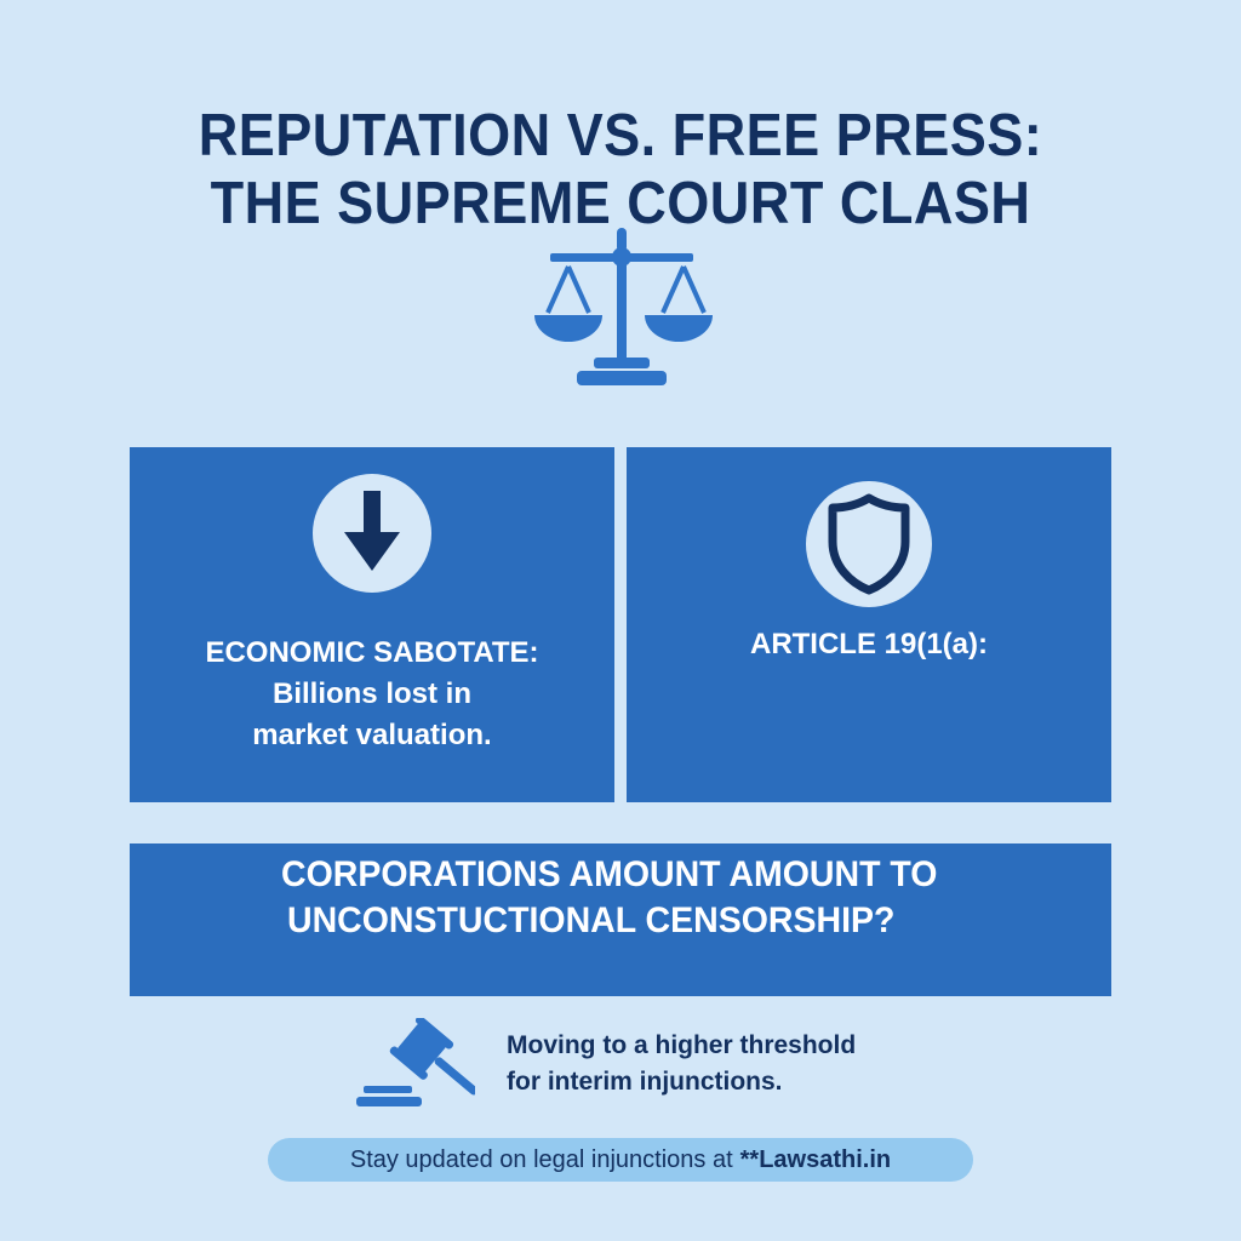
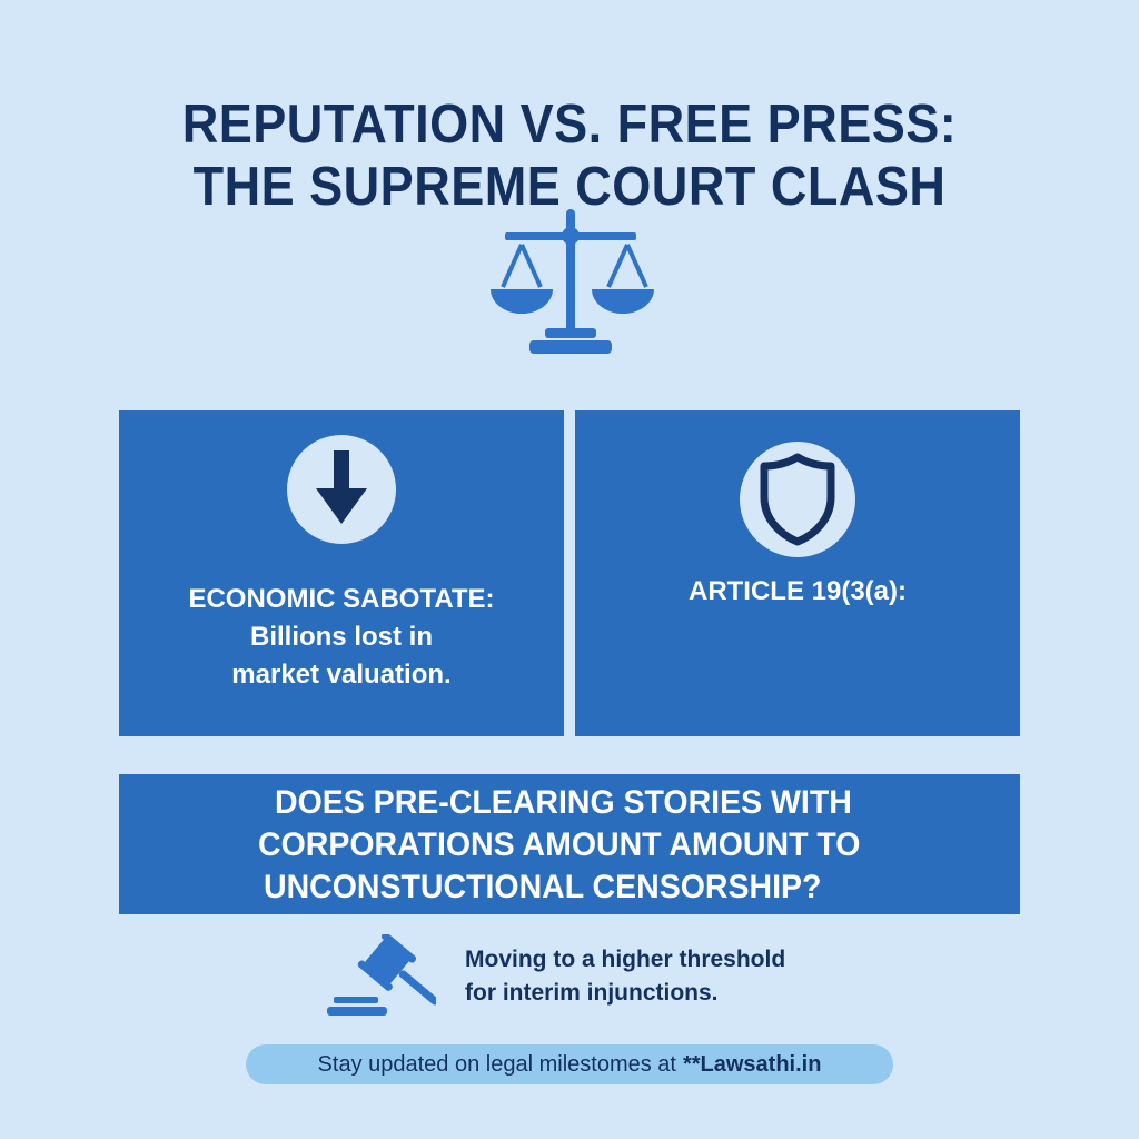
  REPUTATION VS. FREE PRESS:
  THE SUPREME COURT CLASH
  ECONOMIC SABOTATE:
  Billions lost in
  market valuation.
- ARTICLE 19(1(a):
+ ARTICLE 19(3(a):
+ DOES PRE-CLEARING STORIES WITH
  CORPORATIONS AMOUNT AMOUNT TO
  UNCONSTUCTIONAL CENSORSHIP?
  Moving to a higher threshold
  for interim injunctions.
- Stay updated on legal injunctions at
+ Stay updated on legal milestomes at
  **Lawsathi.in
